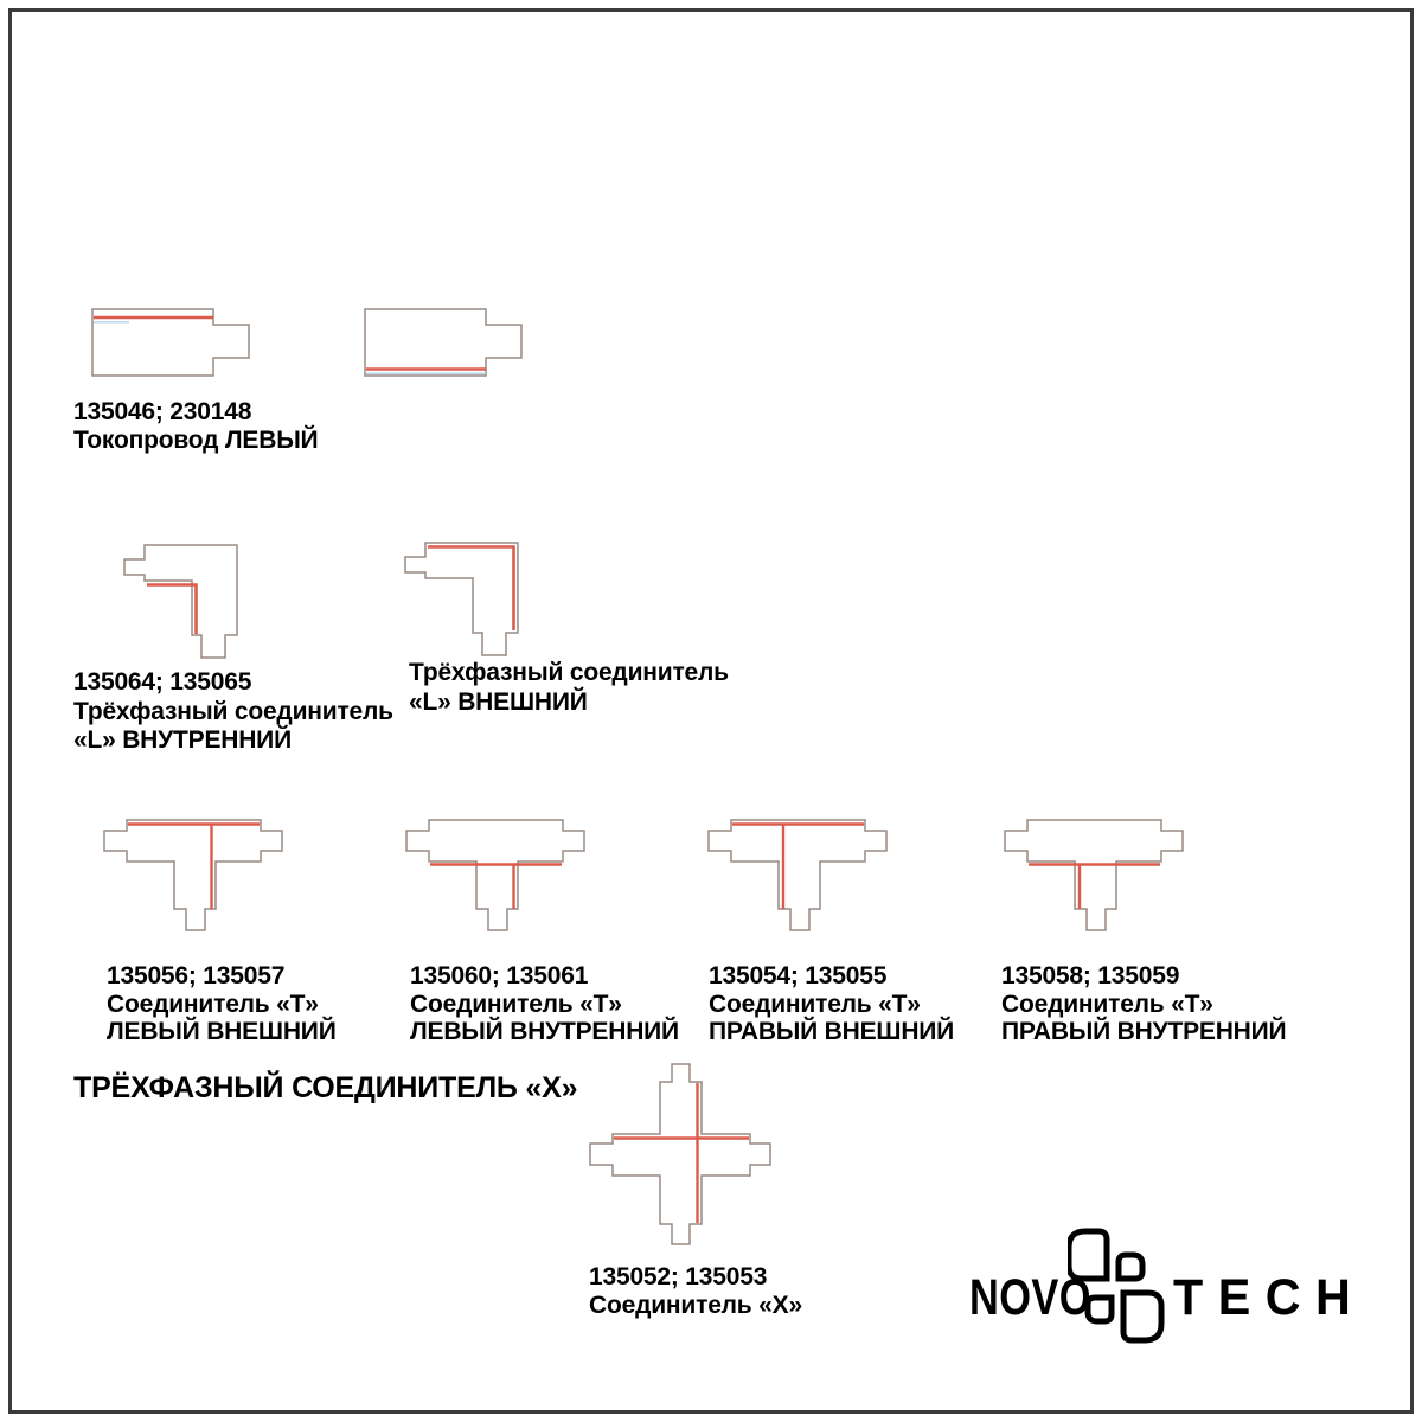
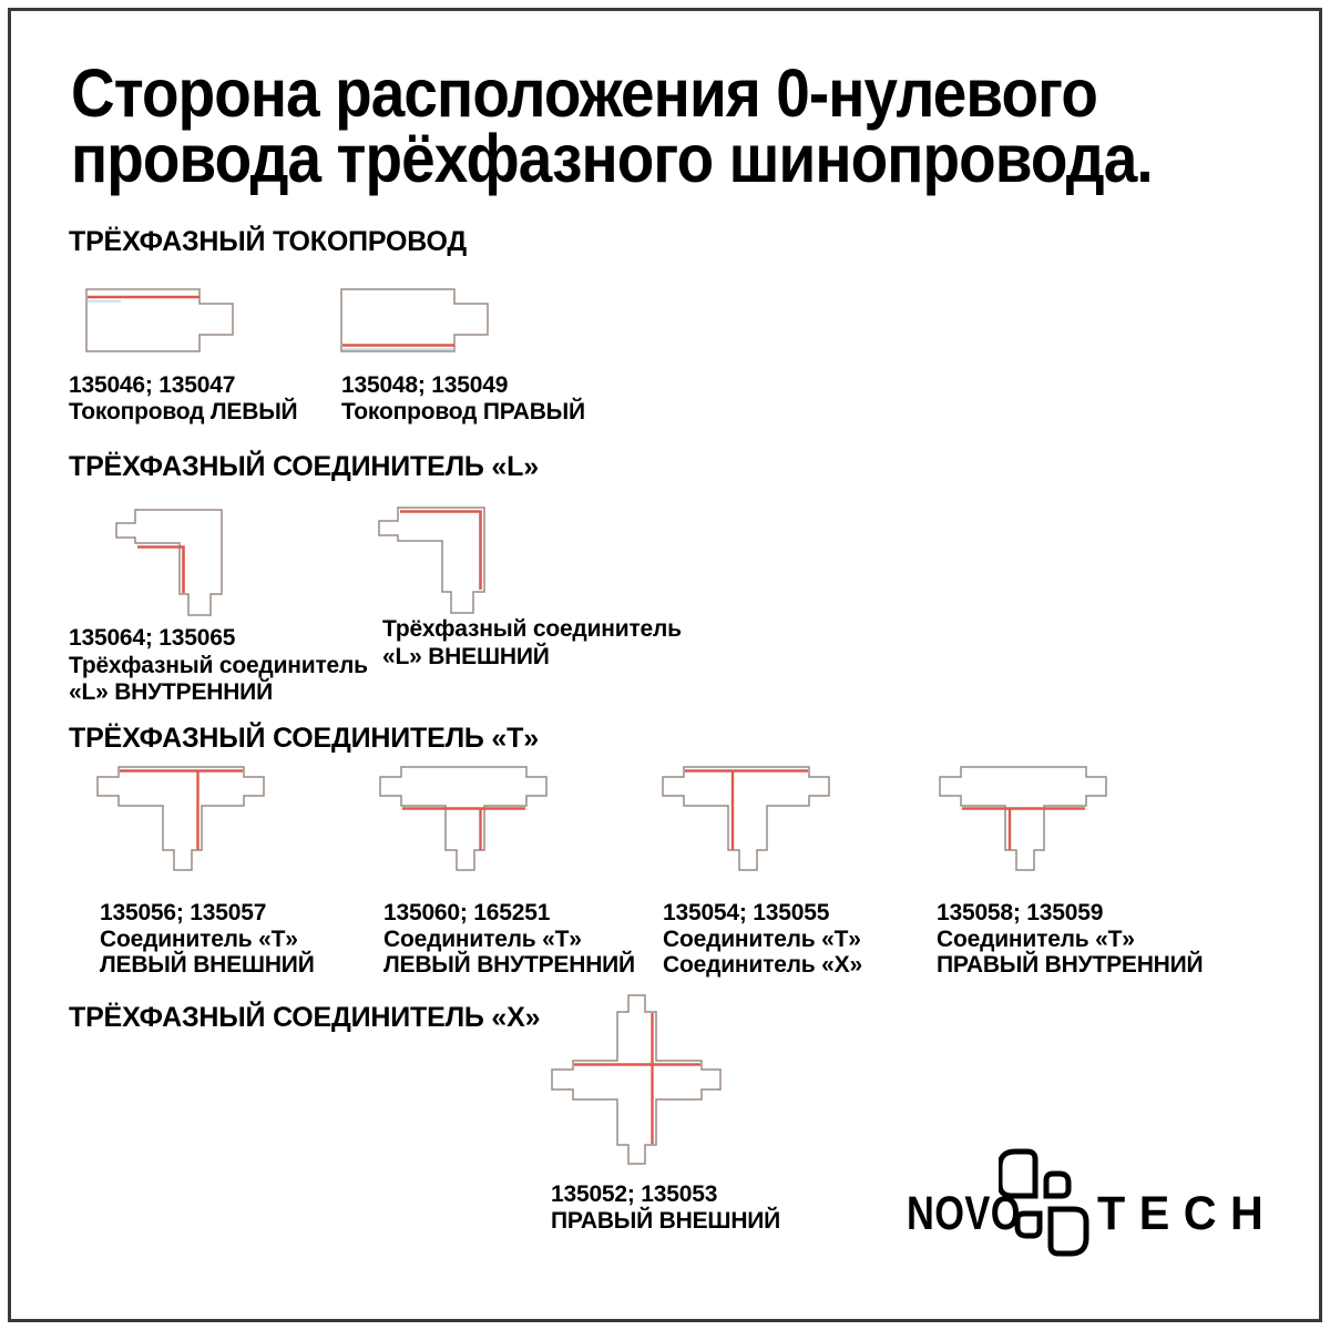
+ Сторона расположения 0-нулевого
+ провода трёхфазного шинопровода.
+ ТРЁХФАЗНЫЙ ТОКОПРОВОД
- 135046; 230148
+ 135046; 135047
  Токопровод ЛЕВЫЙ
+ 135048; 135049
+ Токопровод ПРАВЫЙ
+ ТРЁХФАЗНЫЙ СОЕДИНИТЕЛЬ «L»
  135064; 135065
  Трёхфазный соединитель
  «L» ВНУТРЕННИЙ
  Трёхфазный соединитель
  «L» ВНЕШНИЙ
+ ТРЁХФАЗНЫЙ СОЕДИНИТЕЛЬ «Т»
  135056; 135057
  Соединитель «Т»
  ЛЕВЫЙ ВНЕШНИЙ
- 135060; 135061
+ 135060; 165251
  Соединитель «Т»
  ЛЕВЫЙ ВНУТРЕННИЙ
  135054; 135055
  Соединитель «Т»
- ПРАВЫЙ ВНЕШНИЙ
+ Соединитель «Х»
  135058; 135059
  Соединитель «Т»
  ПРАВЫЙ ВНУТРЕННИЙ
  ТРЁХФАЗНЫЙ СОЕДИНИТЕЛЬ «Х»
  135052; 135053
- Соединитель «Х»
+ ПРАВЫЙ ВНЕШНИЙ
  NOVO
  TECH
